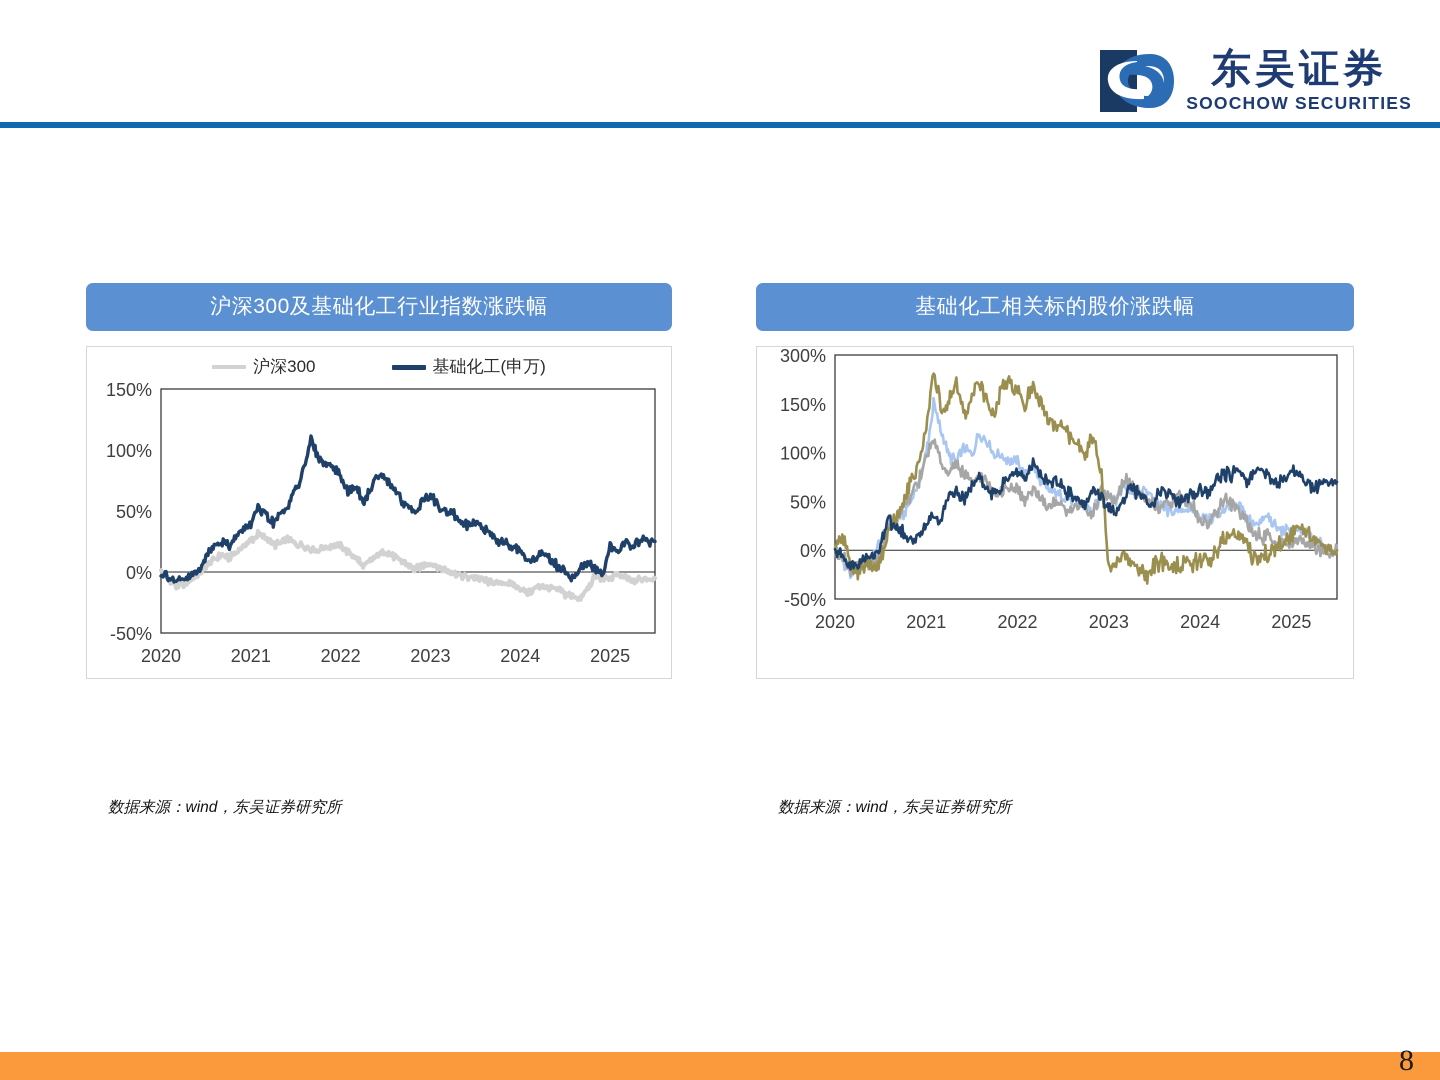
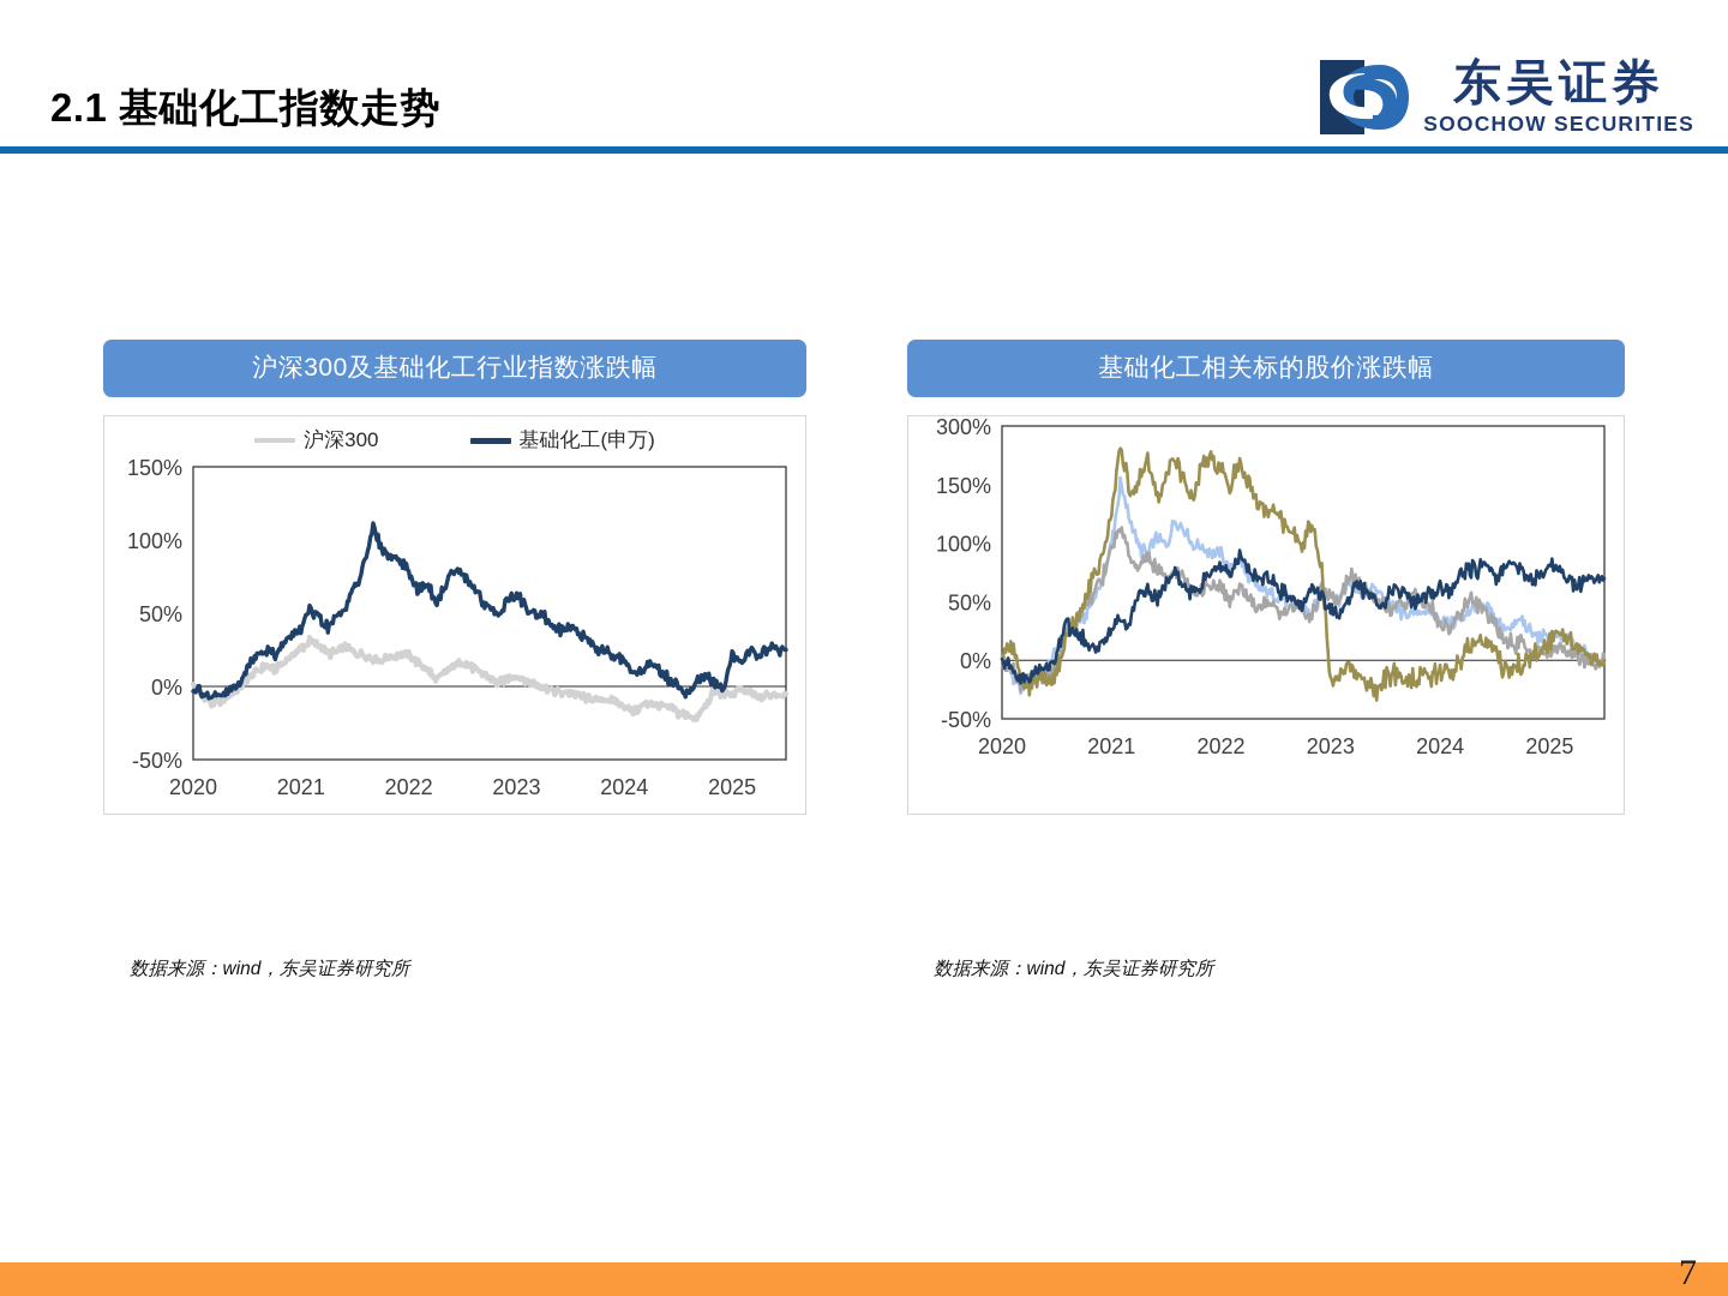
+ 2.1 基础化工指数走势
  东吴证券
  SOOCHOW SECURITIES
  沪深300及基础化工行业指数涨跌幅
  沪深300
  基础化工(申万)
  -50%
  0%
  50%
  100%
  150%
  2020
  2021
  2022
  2023
  2024
  2025
  数据来源：wind，东吴证券研究所
  基础化工相关标的股价涨跌幅
  -50%
  0%
  50%
  100%
  150%
  300%
  2020
  2021
  2022
  2023
  2024
  2025
  数据来源：wind，东吴证券研究所
- 8
+ 7
